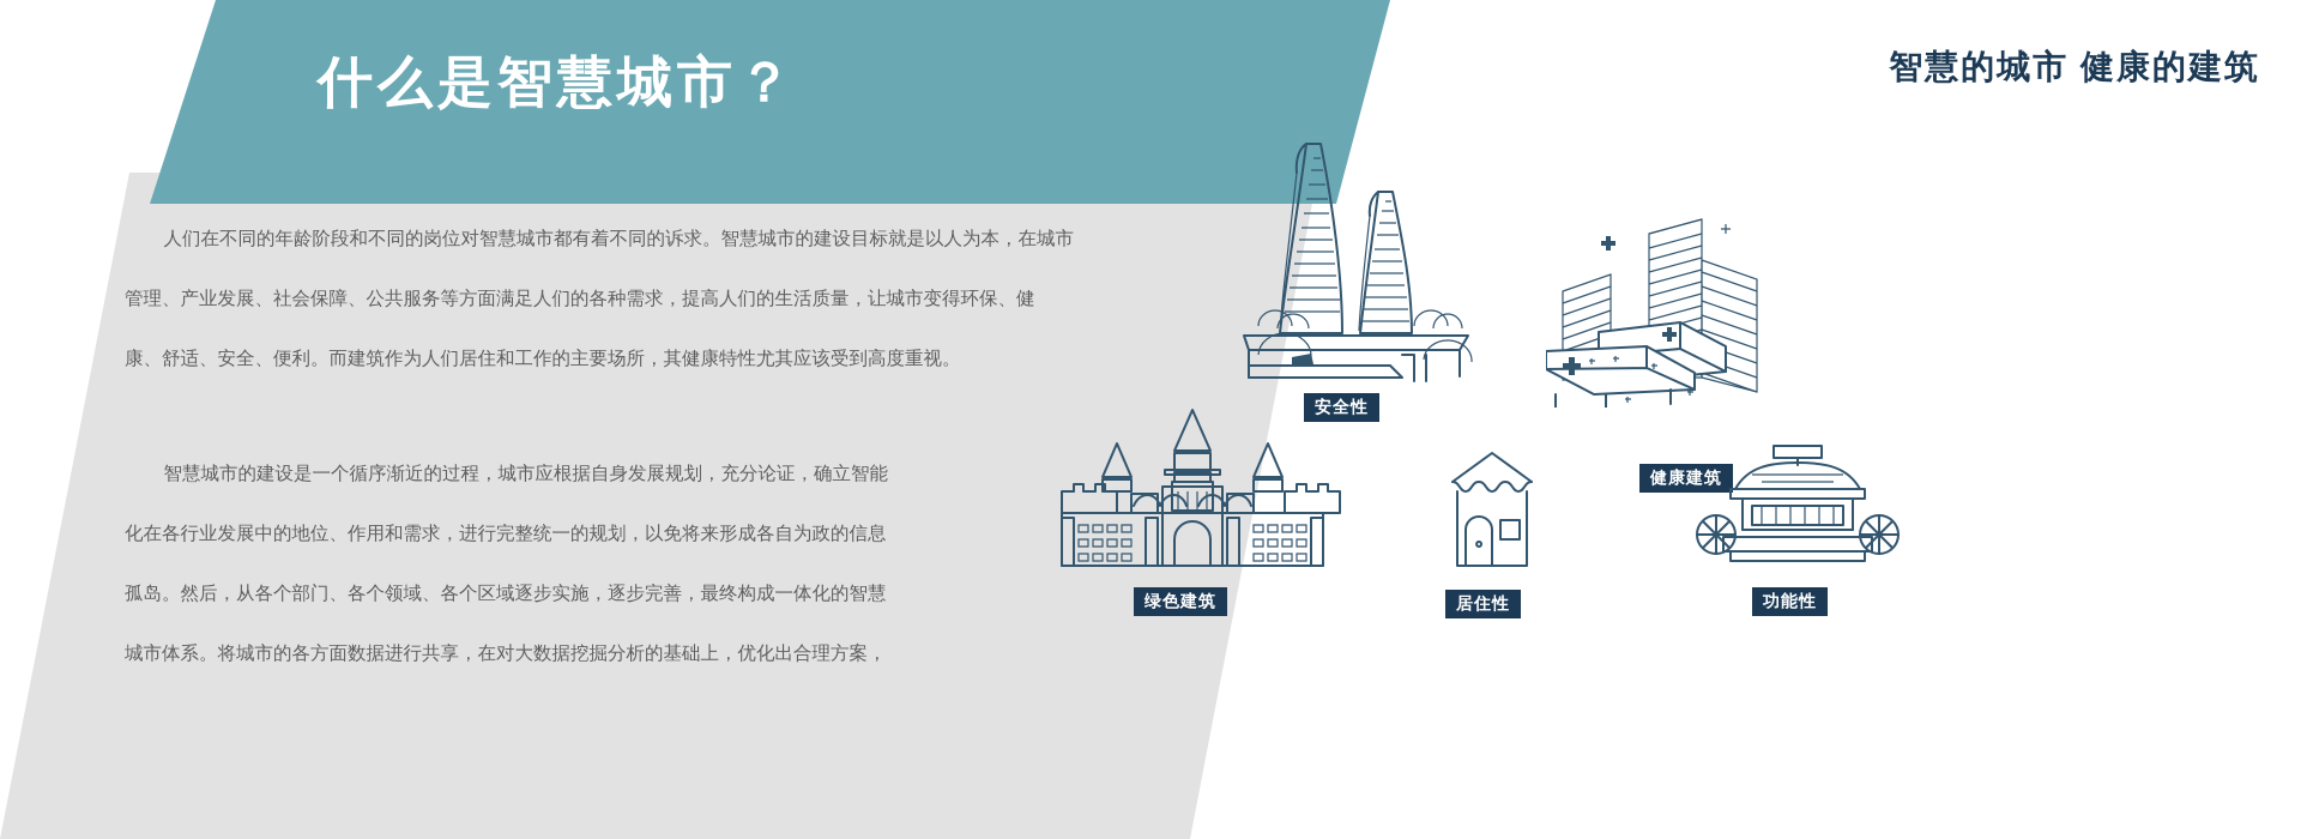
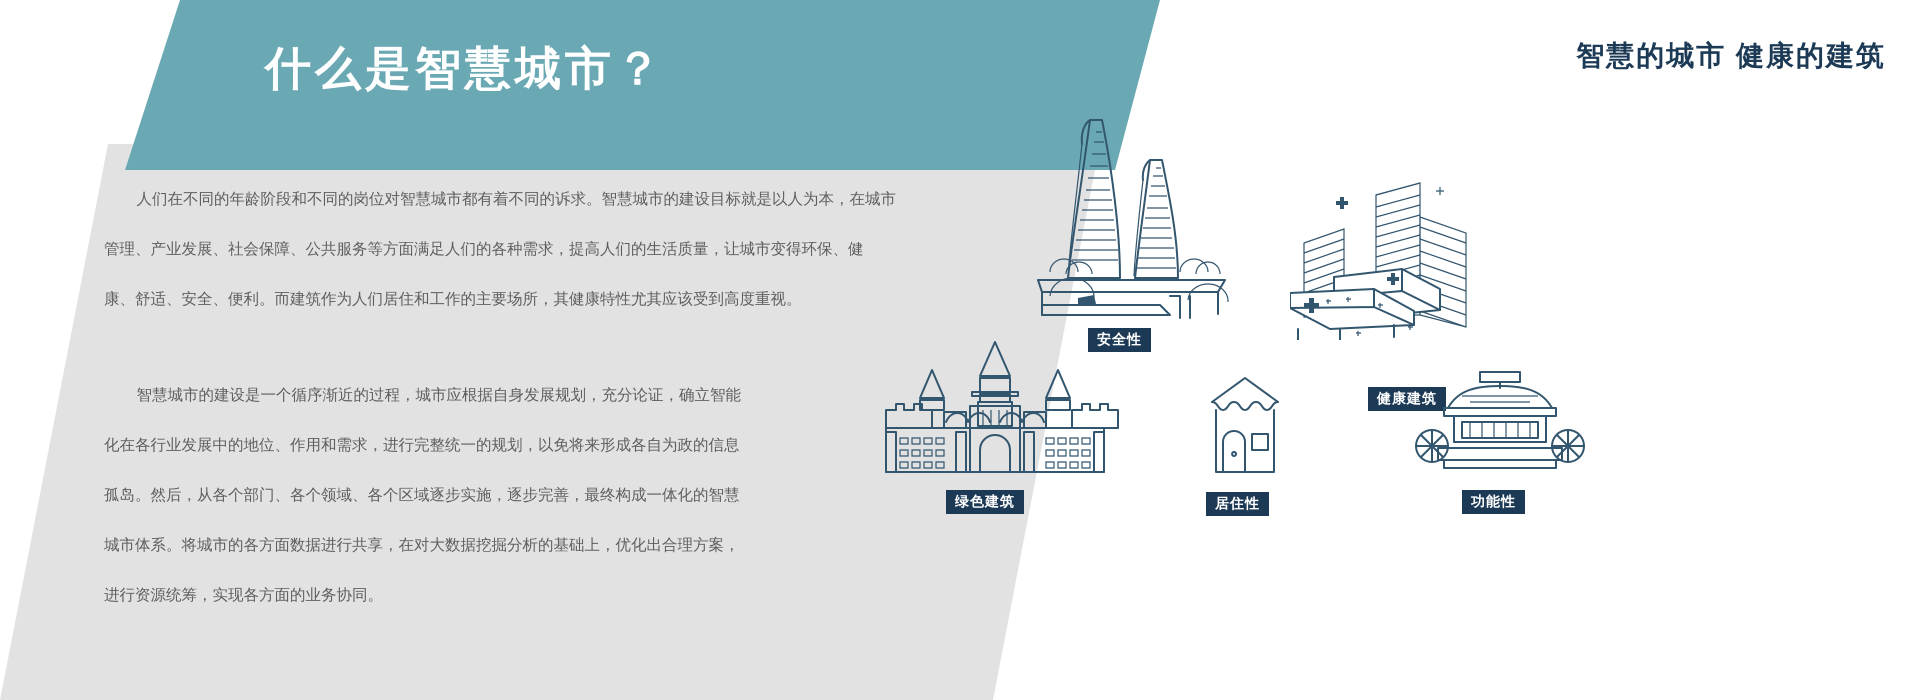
  什么是智慧城市？
  智慧的城市 健康的建筑
  人们在不同的年龄阶段和不同的岗位对智慧城市都有着不同的诉求。智慧城市的建设目标就是以人为本，在城市
  管理、产业发展、社会保障、公共服务等方面满足人们的各种需求，提高人们的生活质量，让城市变得环保、健
  康、舒适、安全、便利。而建筑作为人们居住和工作的主要场所，其健康特性尤其应该受到高度重视。
  智慧城市的建设是一个循序渐近的过程，城市应根据自身发展规划，充分论证，确立智能
  化在各行业发展中的地位、作用和需求，进行完整统一的规划，以免将来形成各自为政的信息
  孤岛。然后，从各个部门、各个领域、各个区域逐步实施，逐步完善，最终构成一体化的智慧
  城市体系。将城市的各方面数据进行共享，在对大数据挖掘分析的基础上，优化出合理方案，
+ 进行资源统筹，实现各方面的业务协同。
  安全性
  健康建筑
  绿色建筑
  居住性
  功能性
